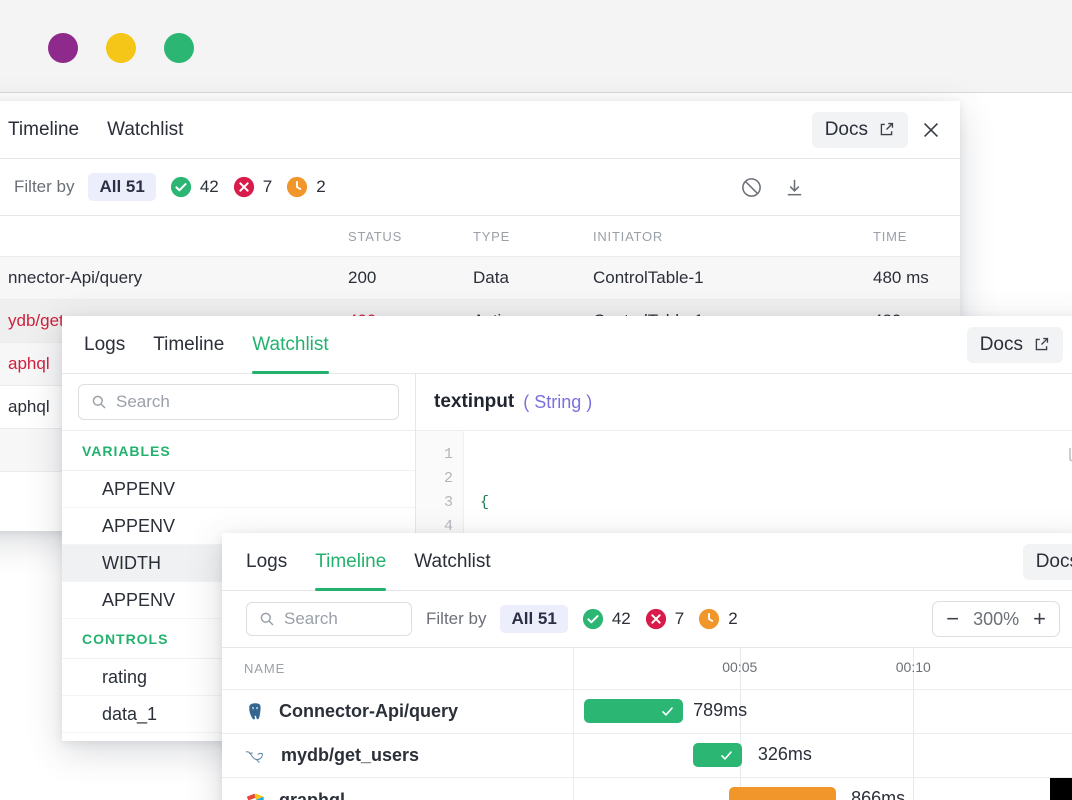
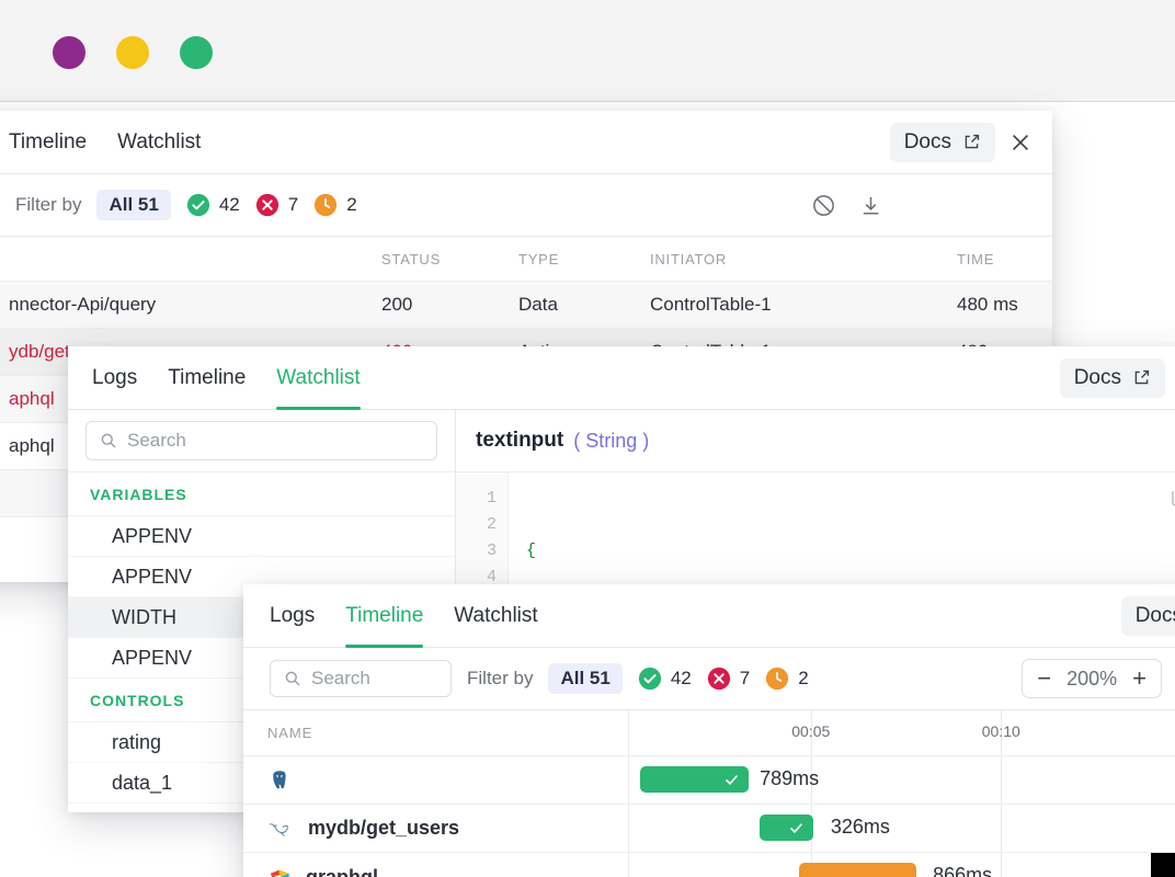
  Timeline
  Watchlist
  Docs
  Filter by
  All 51
  42
  7
  2
  STATUS
  TYPE
  INITIATOR
  TIME
  nnector-Api/query
  200
  Data
  ControlTable-1
  480 ms
  aphql
  aphql
  Logs
  Timeline
  Watchlist
  Docs
  Search
  VARIABLES
  APPENV
  APPENV
  WIDTH
  APPENV
  CONTROLS
  rating
  data_1
  textinput
  ( String )
  1
  2
  3
  4
  {
  Logs
  Timeline
  Watchlist
  Doc
  Search
  Filter by
  All 51
  42
  7
  2
  −
- 300%
+ 200%
  +
  NAME
  00:05
  00:10
- Connector-Api/query
  789ms
  mydb/get_users
  326ms
  866ms
